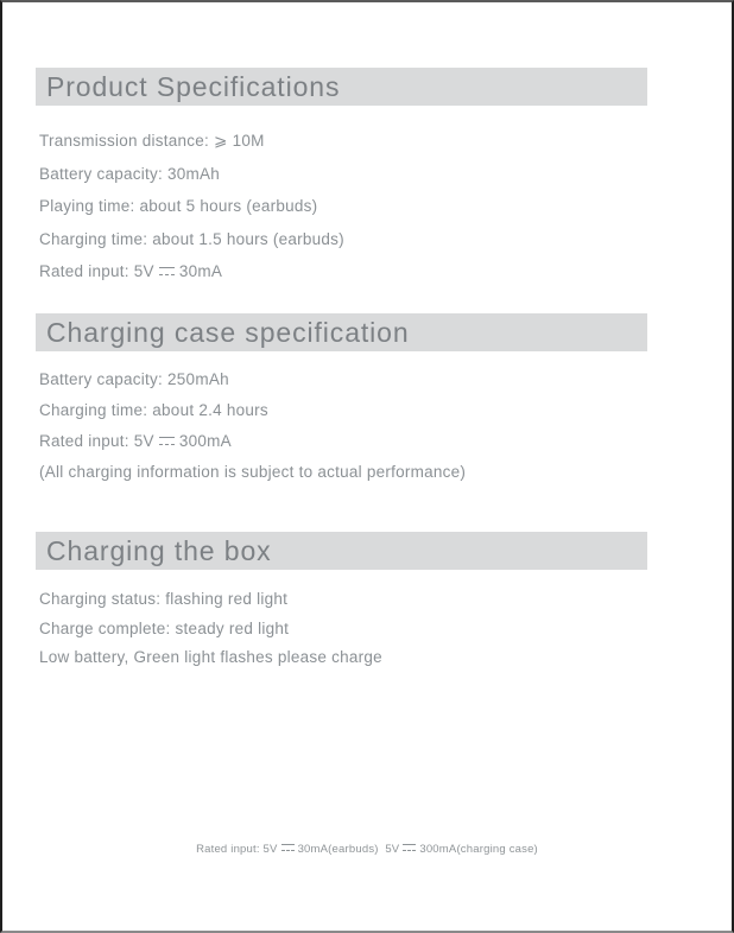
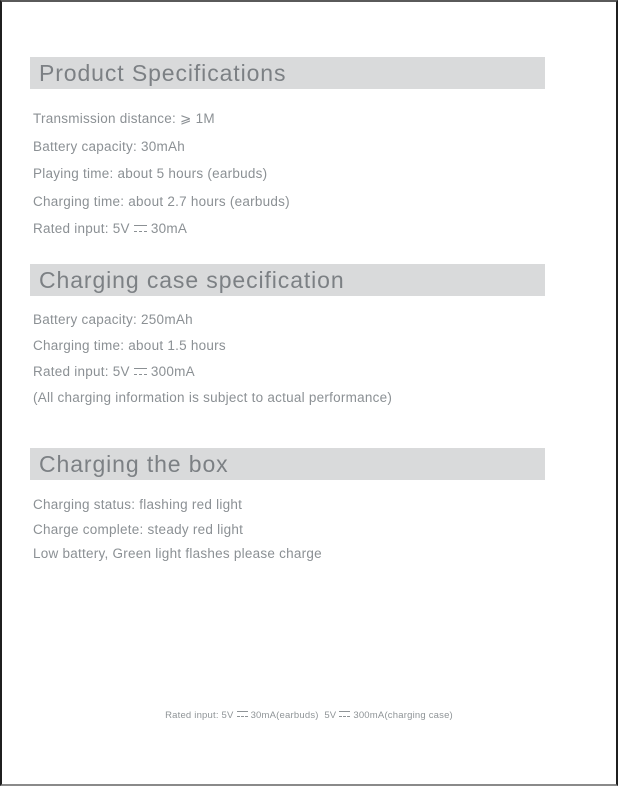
  Product Specifications
- Transmission distance: ⩾ 10M
+ Transmission distance: ⩾ 1M
  Battery capacity: 30mAh
  Playing time: about 5 hours (earbuds)
- Charging time: about 1.5 hours (earbuds)
+ Charging time: about 2.7 hours (earbuds)
  Rated input: 5V 30mA
  Charging case specification
  Battery capacity: 250mAh
- Charging time: about 2.4 hours
+ Charging time: about 1.5 hours
  Rated input: 5V 300mA
  (All charging information is subject to actual performance)
  Charging the box
  Charging status: flashing red light
  Charge complete: steady red light
  Low battery, Green light flashes please charge
  Rated input: 5V 30mA(earbuds) 5V 300mA(charging case)
